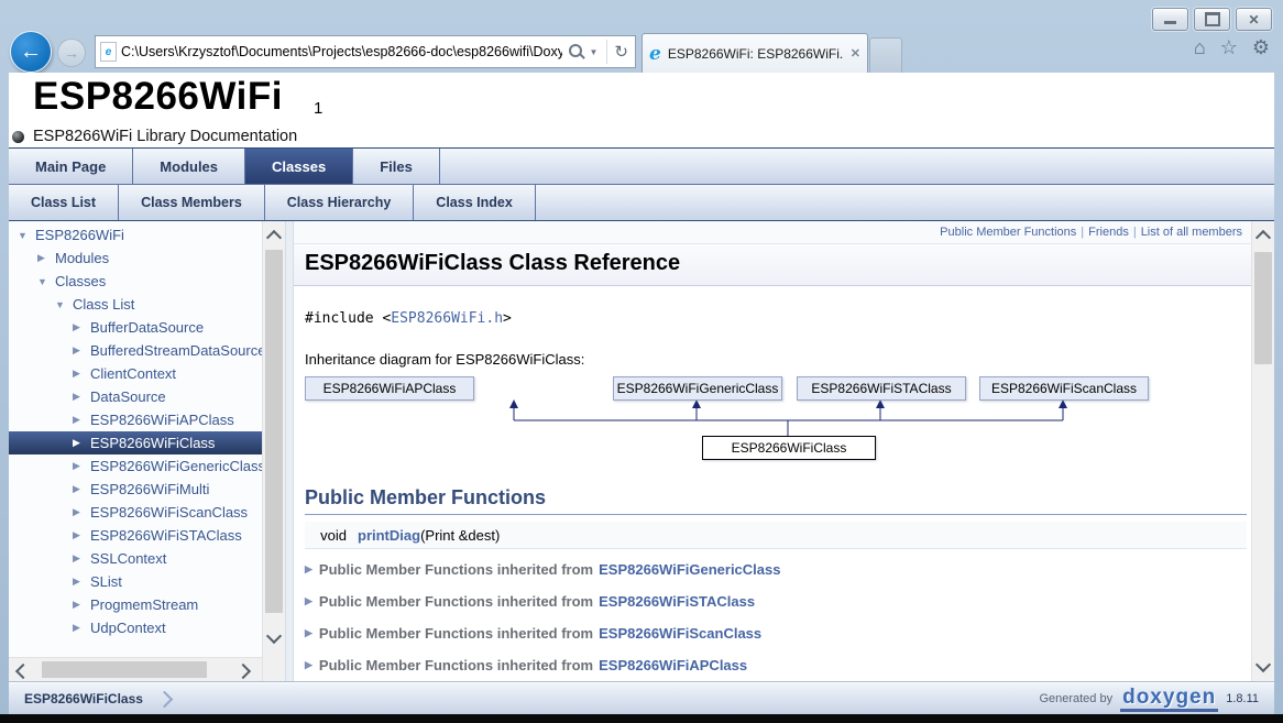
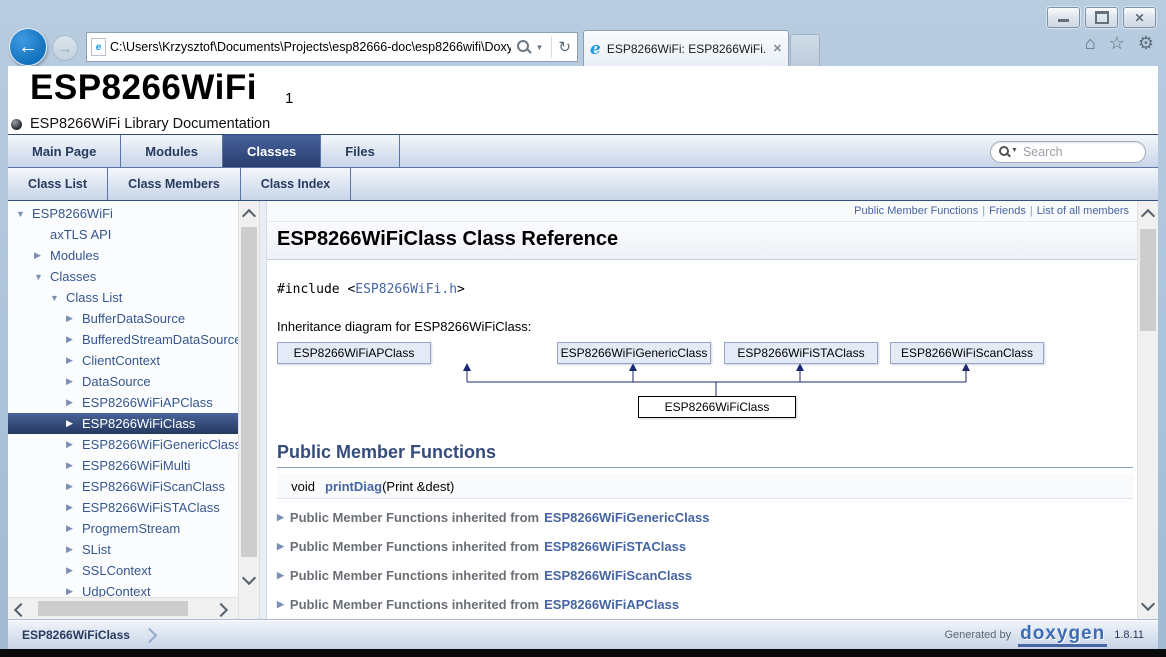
  ✕
  ←
  →
  e
  C:\Users\Krzysztof\Documents\Projects\esp82666-doc\esp8266wifi\Doxy
  ▼
  ↻
  e
  ESP8266WiFi: ESP8266WiFi.
  ✕
  ⌂
  ☆
  ⚙
  ESP8266WiFi
  1
  ESP8266WiFi Library Documentation
+ Search
  Main Page
  Modules
  Classes
  Files
  Class List
  Class Members
- Class Hierarchy
  Class Index
  ▼
  ESP8266WiFi
+ axTLS API
  ▶
  Modules
  ▼
  Classes
  ▼
  Class List
  ▶
  BufferDataSource
  ▶
  BufferedStreamDataSourc
  ▶
  ClientContext
  ▶
  DataSource
  ▶
  ESP8266WiFiAPClass
  ▶
  ESP8266WiFiClass
  ▶
  ESP8266WiFiGenericClas
  ▶
  ESP8266WiFiMulti
  ▶
  ESP8266WiFiScanClass
  ▶
  ESP8266WiFiSTAClass
  ▶
- SSLContext
+ ProgmemStream
  ▶
  SList
  ▶
- ProgmemStream
+ SSLContext
  ▶
  UdpContext
  Public Member Functions
  Friends
  List of all members
  ESP8266WiFiClass Class Reference
  #include <ESP8266WiFi.h>
  Inheritance diagram for ESP8266WiFiClass:
  ESP8266WiFiGenericClass
  ESP8266WiFiSTAClass
  ESP8266WiFiScanClass
  ESP8266WiFiAPClass
  ESP8266WiFiClass
  Public Member Functions
  void
  printDiag
  (Print &dest)
  ▶
  Public Member Functions inherited from
  ESP8266WiFiGenericClass
  ▶
  Public Member Functions inherited from
  ESP8266WiFiSTAClass
  ▶
  Public Member Functions inherited from
  ESP8266WiFiScanClass
  ▶
  Public Member Functions inherited from
  ESP8266WiFiAPClass
  ESP8266WiFiClass
  Generated by
  doxygen
  1.8.11
